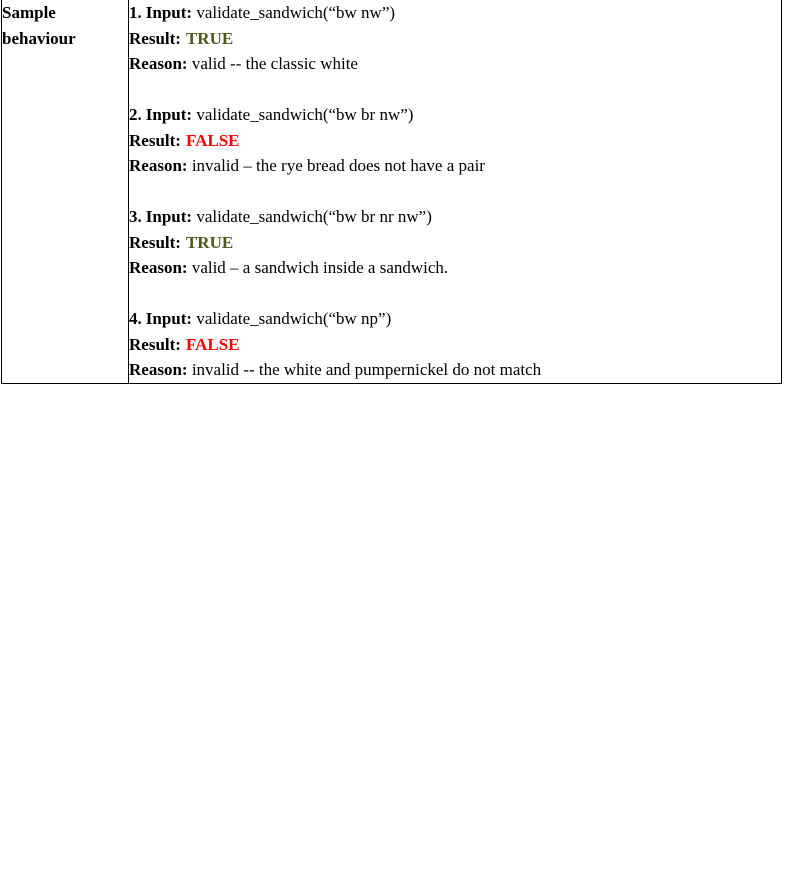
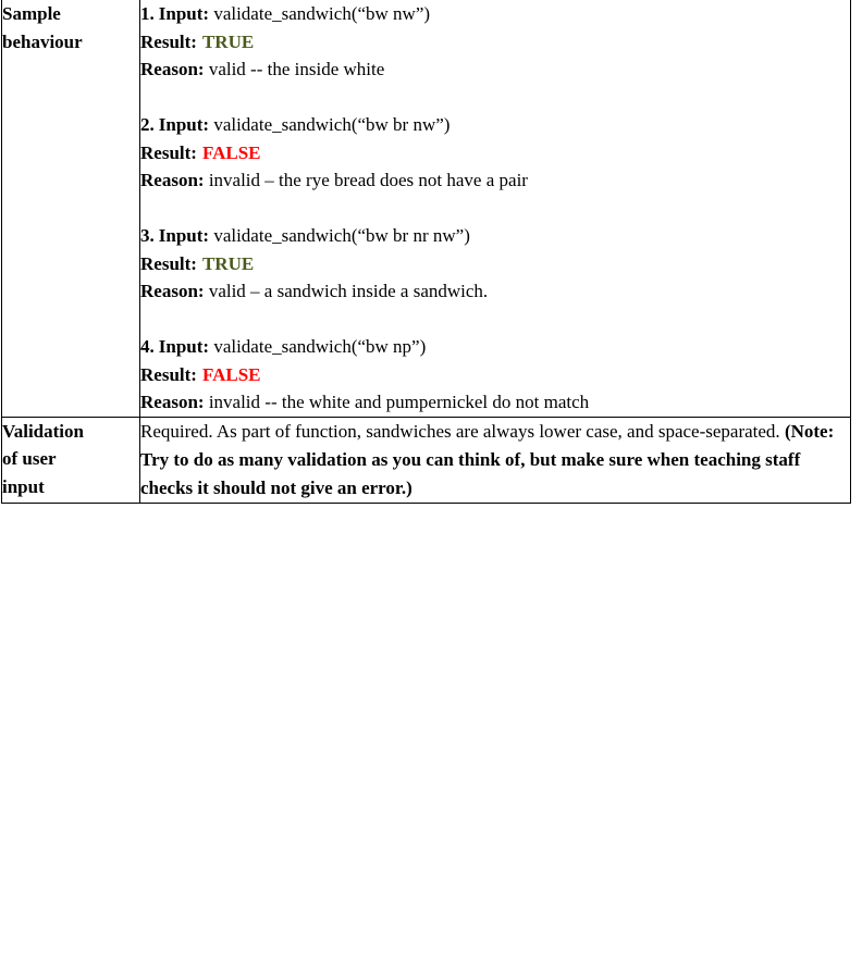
- Sample behaviour	1. Input: validate_sandwich(“bw nw”) Result: TRUE Reason: valid -- the classic white 2. Input: validate_sandwich(“bw br nw”) Result: FALSE Reason: invalid – the rye bread does not have a pair 3. Input: validate_sandwich(“bw br nr nw”) Result: TRUE Reason: valid – a sandwich inside a sandwich. 4. Input: validate_sandwich(“bw np”) Result: FALSE Reason: invalid -- the white and pumpernickel do not match
+ Sample behaviour	1. Input: validate_sandwich(“bw nw”) Result: TRUE Reason: valid -- the inside white 2. Input: validate_sandwich(“bw br nw”) Result: FALSE Reason: invalid – the rye bread does not have a pair 3. Input: validate_sandwich(“bw br nr nw”) Result: TRUE Reason: valid – a sandwich inside a sandwich. 4. Input: validate_sandwich(“bw np”) Result: FALSE Reason: invalid -- the white and pumpernickel do not match
+ Validation of user input	Required. As part of function, sandwiches are always lower case, and space-separated. (Note: Try to do as many validation as you can think of, but make sure when teaching staff checks it should not give an error.)
